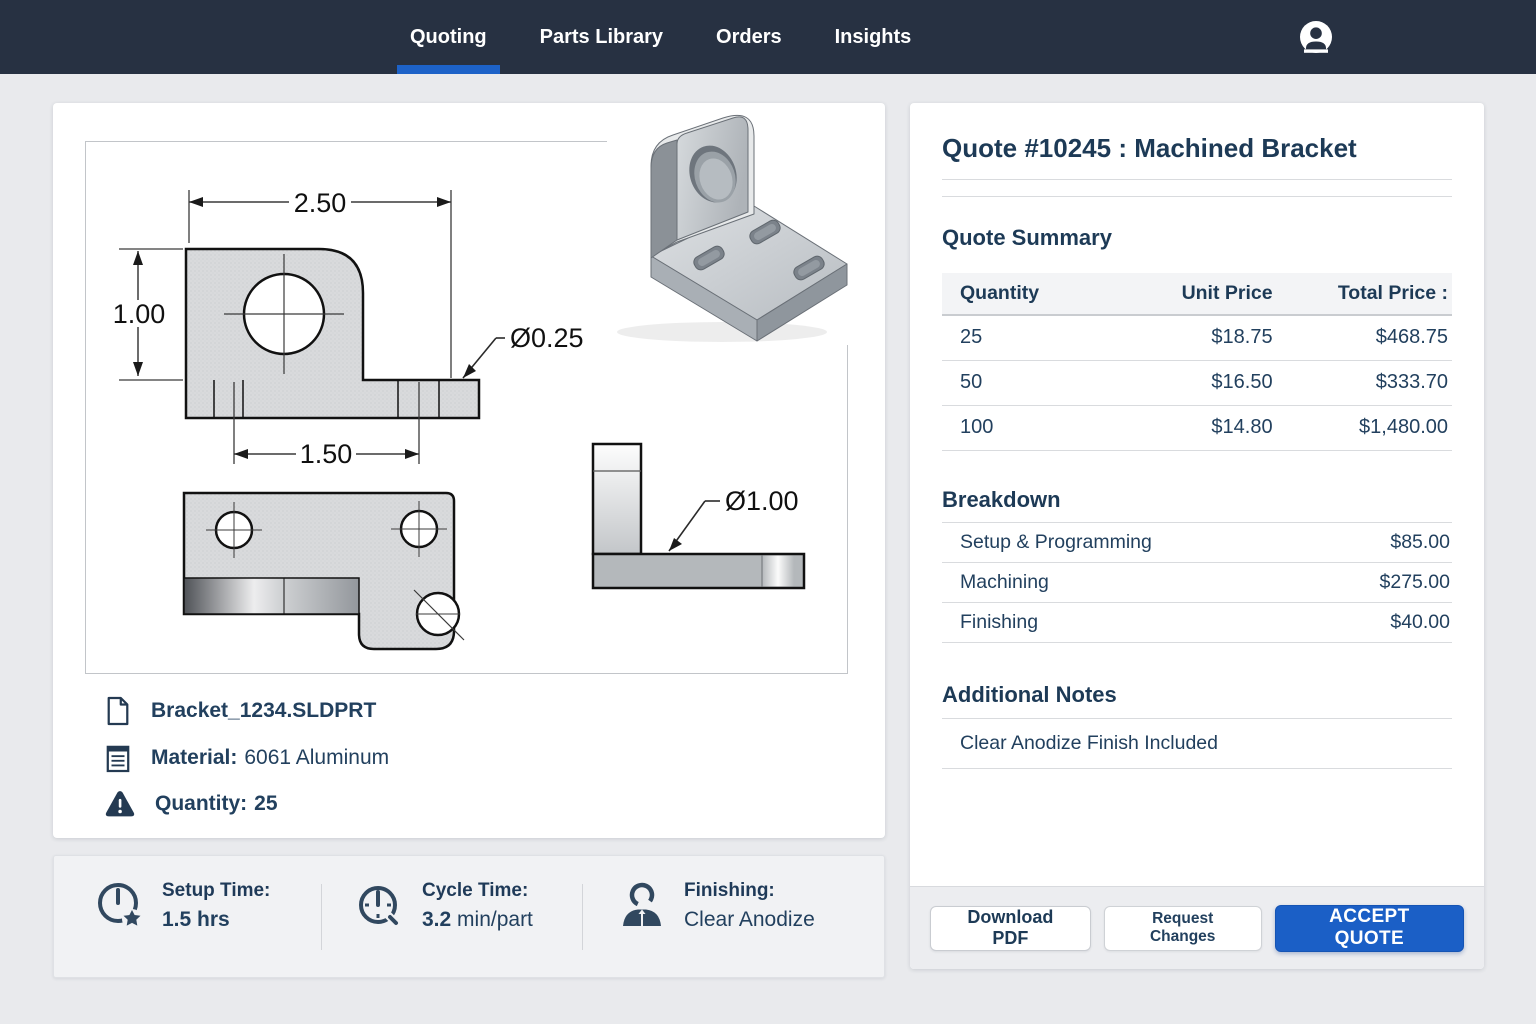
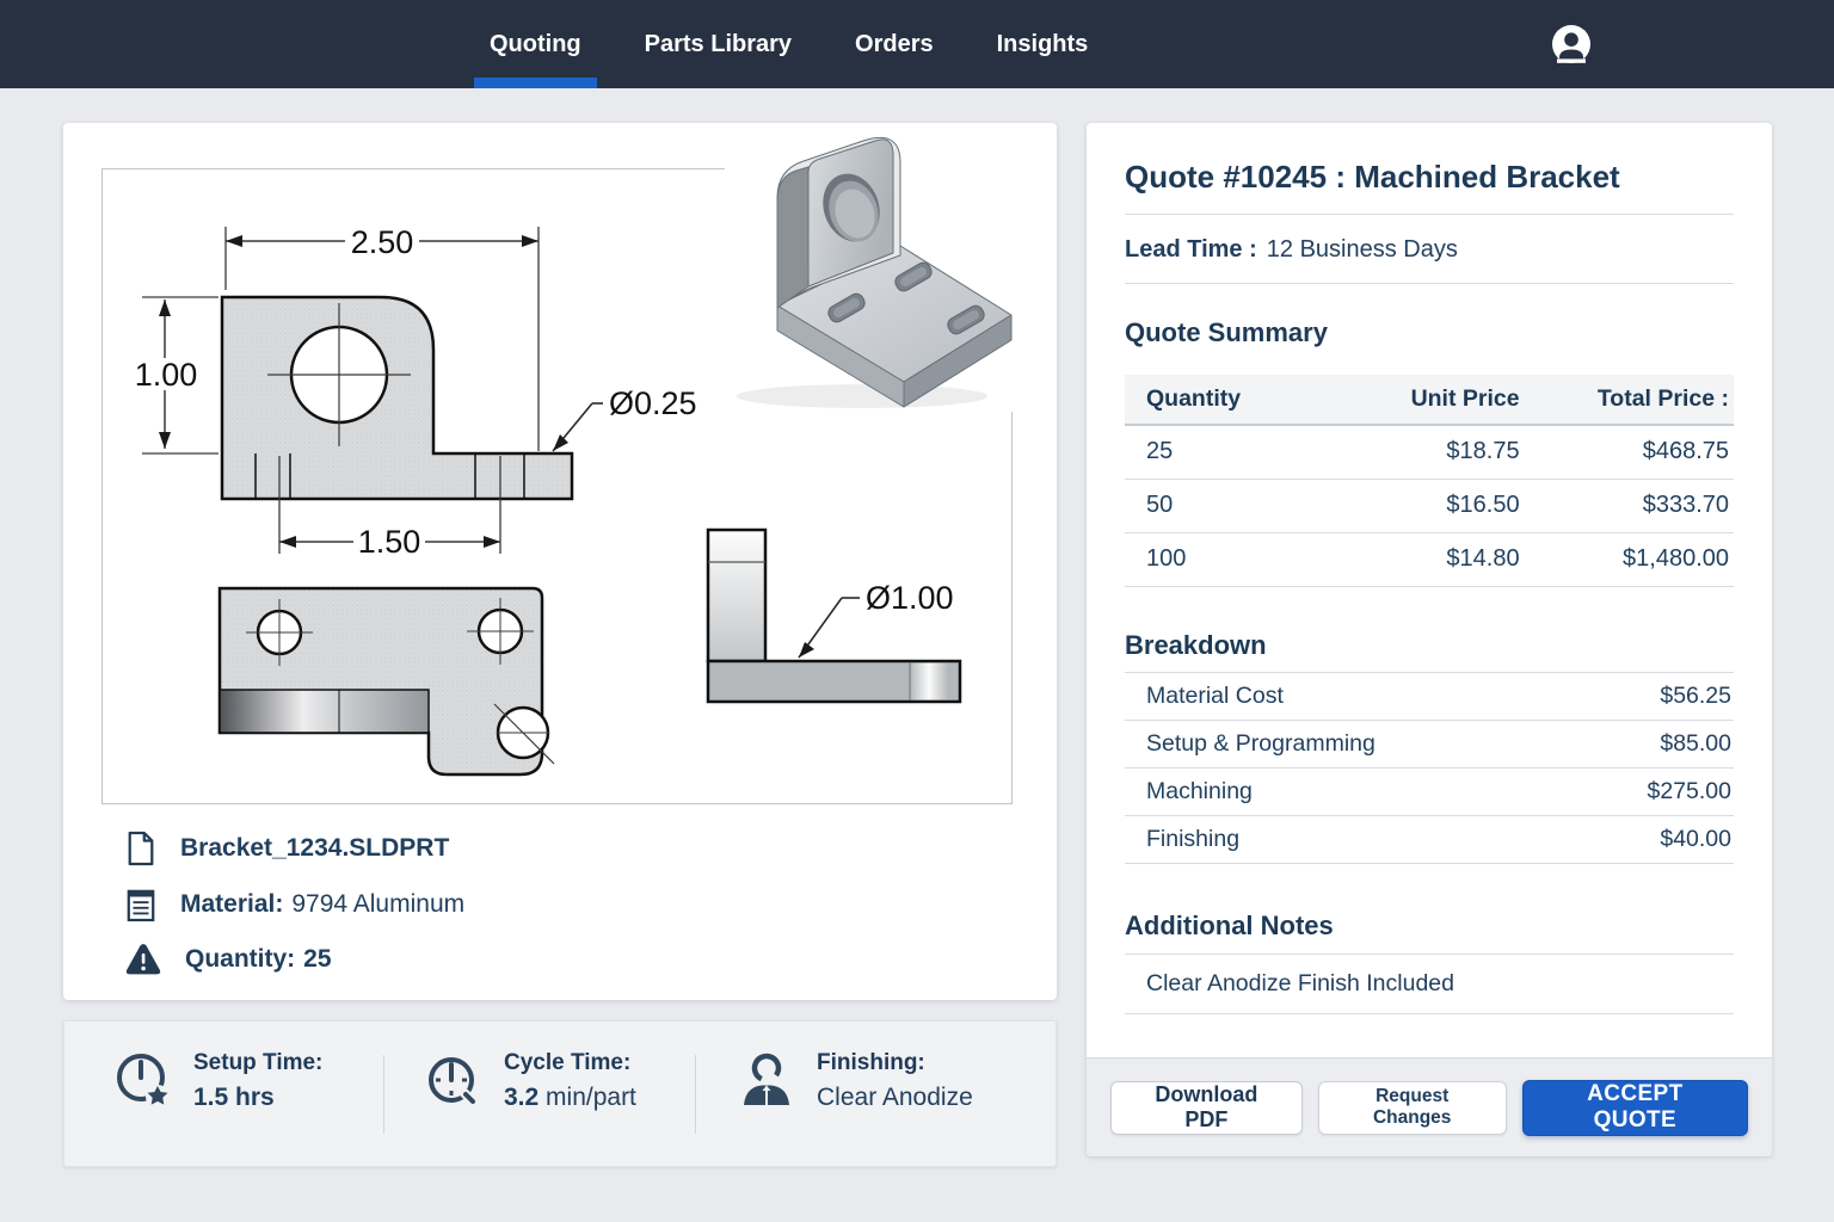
  Quoting
  Parts Library
  Orders
  Insights
  2.50
  1.00
  1.50
  Ø0.25
  Ø1.00
  Bracket_1234.SLDPRT
- Material: 6061 Aluminum
+ Material: 9794 Aluminum
  Quantity: 25
  Setup Time:
  1.5 hrs
  Cycle Time:
  3.2 min/part
  Finishing:
  Clear Anodize
  Quote #10245 : Machined Bracket
+ Lead Time : 12 Business Days
  Quote Summary
  Quantity	Unit Price	Total Price :
  25	$18.75	$468.75
  50	$16.50	$333.70
  100	$14.80	$1,480.00
  Breakdown
+ Material Cost
+ $56.25
  Setup & Programming
  $85.00
  Machining
  $275.00
  Finishing
  $40.00
  Additional Notes
  Clear Anodize Finish Included
  Download PDF
  Request Changes
  ACCEPT QUOTE
